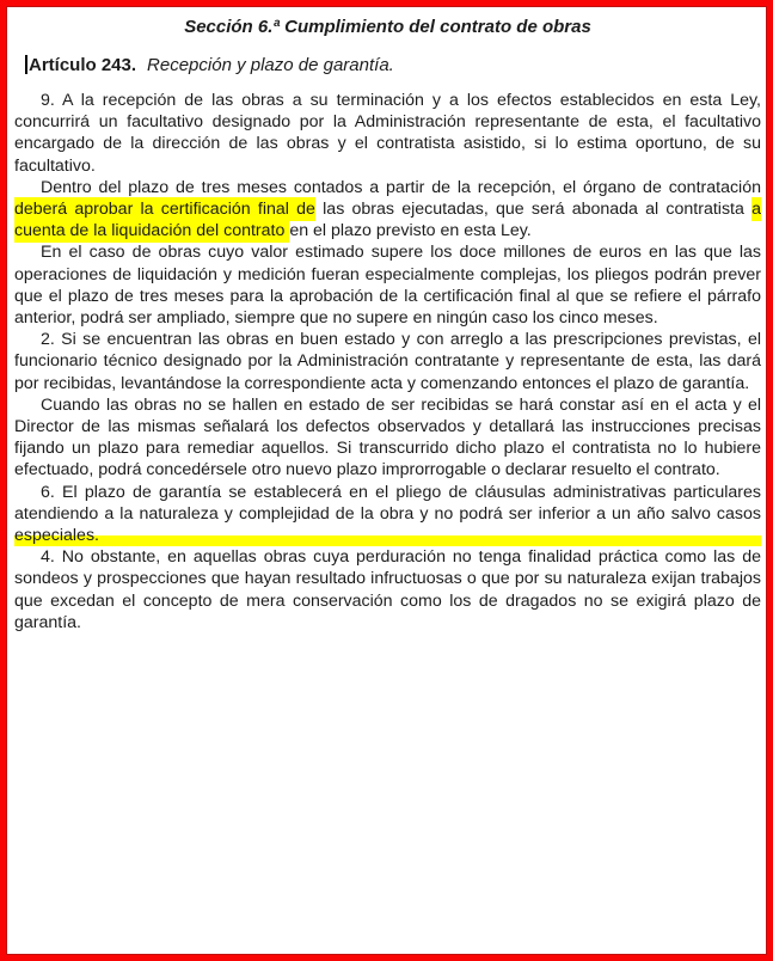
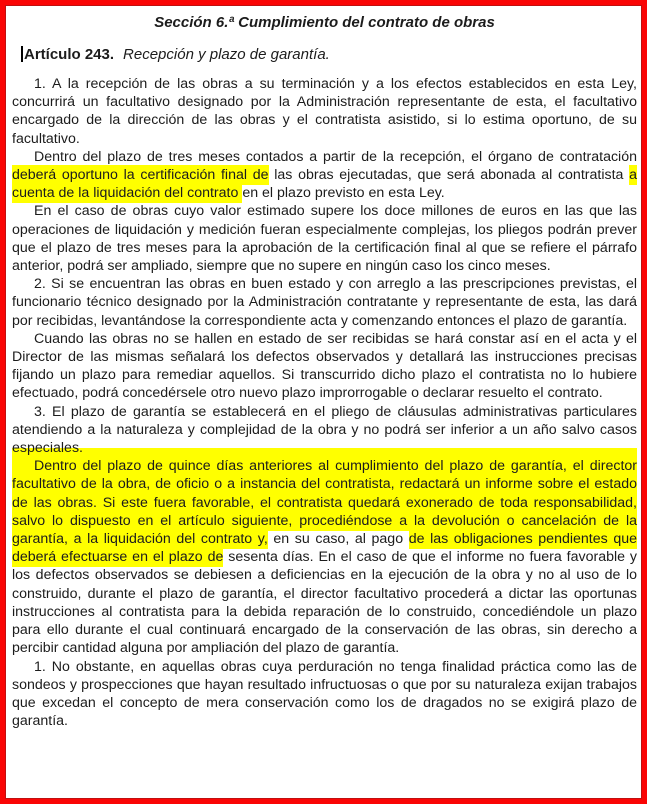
  Sección 6.ª Cumplimiento del contrato de obras
  Artículo 243. Recepción y plazo de garantía.
- 9. A la recepción de las obras a su terminación y a los efectos establecidos en esta Ley, concurrirá un facultativo designado por la Administración representante de esta, el facultativo encargado de la dirección de las obras y el contratista asistido, si lo estima oportuno, de su facultativo.
+ 1. A la recepción de las obras a su terminación y a los efectos establecidos en esta Ley, concurrirá un facultativo designado por la Administración representante de esta, el facultativo encargado de la dirección de las obras y el contratista asistido, si lo estima oportuno, de su facultativo.
- Dentro del plazo de tres meses contados a partir de la recepción, el órgano de contratación deberá aprobar la certificación final de las obras ejecutadas, que será abonada al contratista a cuenta de la liquidación del contrato en el plazo previsto en esta Ley.
+ Dentro del plazo de tres meses contados a partir de la recepción, el órgano de contratación deberá oportuno la certificación final de las obras ejecutadas, que será abonada al contratista a cuenta de la liquidación del contrato en el plazo previsto en esta Ley.
  En el caso de obras cuyo valor estimado supere los doce millones de euros en las que las operaciones de liquidación y medición fueran especialmente complejas, los pliegos podrán prever que el plazo de tres meses para la aprobación de la certificación final al que se refiere el párrafo anterior, podrá ser ampliado, siempre que no supere en ningún caso los cinco meses.
  2. Si se encuentran las obras en buen estado y con arreglo a las prescripciones previstas, el funcionario técnico designado por la Administración contratante y representante de esta, las dará por recibidas, levantándose la correspondiente acta y comenzando entonces el plazo de garantía.
  Cuando las obras no se hallen en estado de ser recibidas se hará constar así en el acta y el Director de las mismas señalará los defectos observados y detallará las instrucciones precisas fijando un plazo para remediar aquellos. Si transcurrido dicho plazo el contratista no lo hubiere efectuado, podrá concedérsele otro nuevo plazo improrrogable o declarar resuelto el contrato.
- 6. El plazo de garantía se establecerá en el pliego de cláusulas administrativas particulares atendiendo a la naturaleza y complejidad de la obra y no podrá ser inferior a un año salvo casos especiales.
+ 3. El plazo de garantía se establecerá en el pliego de cláusulas administrativas particulares atendiendo a la naturaleza y complejidad de la obra y no podrá ser inferior a un año salvo casos especiales.
+ Dentro del plazo de quince días anteriores al cumplimiento del plazo de garantía, el director facultativo de la obra, de oficio o a instancia del contratista, redactará un informe sobre el estado de las obras. Si este fuera favorable, el contratista quedará exonerado de toda responsabilidad, salvo lo dispuesto en el artículo siguiente, procediéndose a la devolución o cancelación de la garantía, a la liquidación del contrato y, en su caso, al pago de las obligaciones pendientes que deberá efectuarse en el plazo de sesenta días. En el caso de que el informe no fuera favorable y los defectos observados se debiesen a deficiencias en la ejecución de la obra y no al uso de lo construido, durante el plazo de garantía, el director facultativo procederá a dictar las oportunas instrucciones al contratista para la debida reparación de lo construido, concediéndole un plazo para ello durante el cual continuará encargado de la conservación de las obras, sin derecho a percibir cantidad alguna por ampliación del plazo de garantía.
- 4. No obstante, en aquellas obras cuya perduración no tenga finalidad práctica como las de sondeos y prospecciones que hayan resultado infructuosas o que por su naturaleza exijan trabajos que excedan el concepto de mera conservación como los de dragados no se exigirá plazo de garantía.
+ 1. No obstante, en aquellas obras cuya perduración no tenga finalidad práctica como las de sondeos y prospecciones que hayan resultado infructuosas o que por su naturaleza exijan trabajos que excedan el concepto de mera conservación como los de dragados no se exigirá plazo de garantía.
